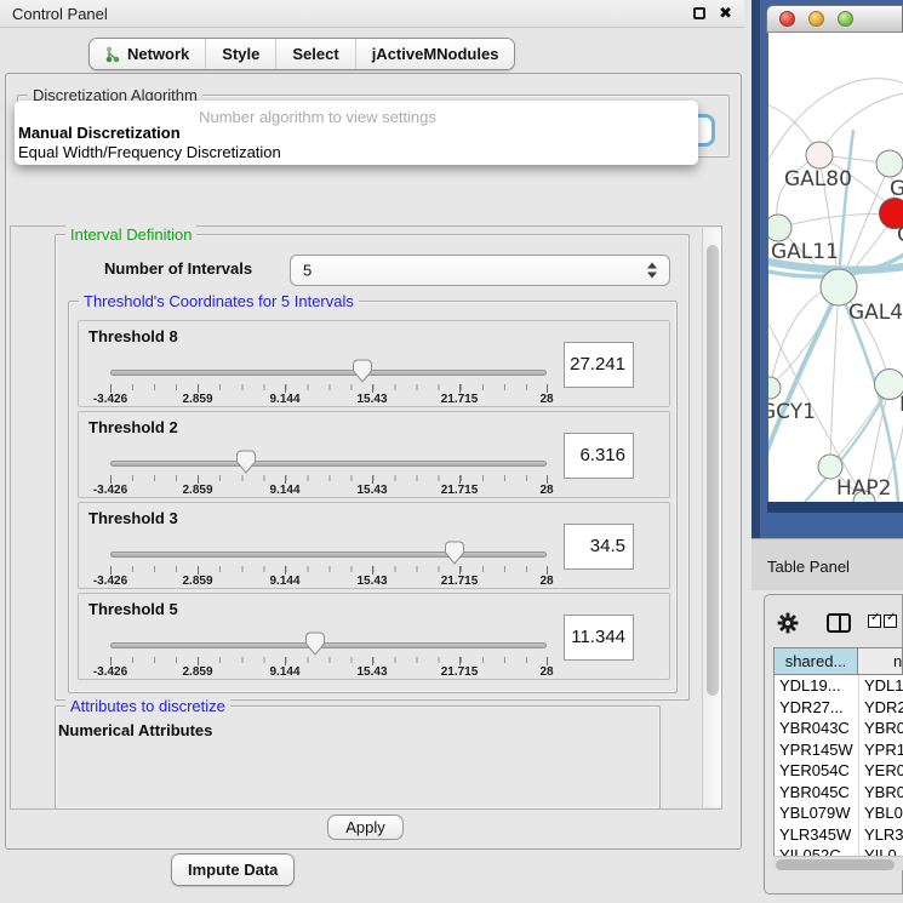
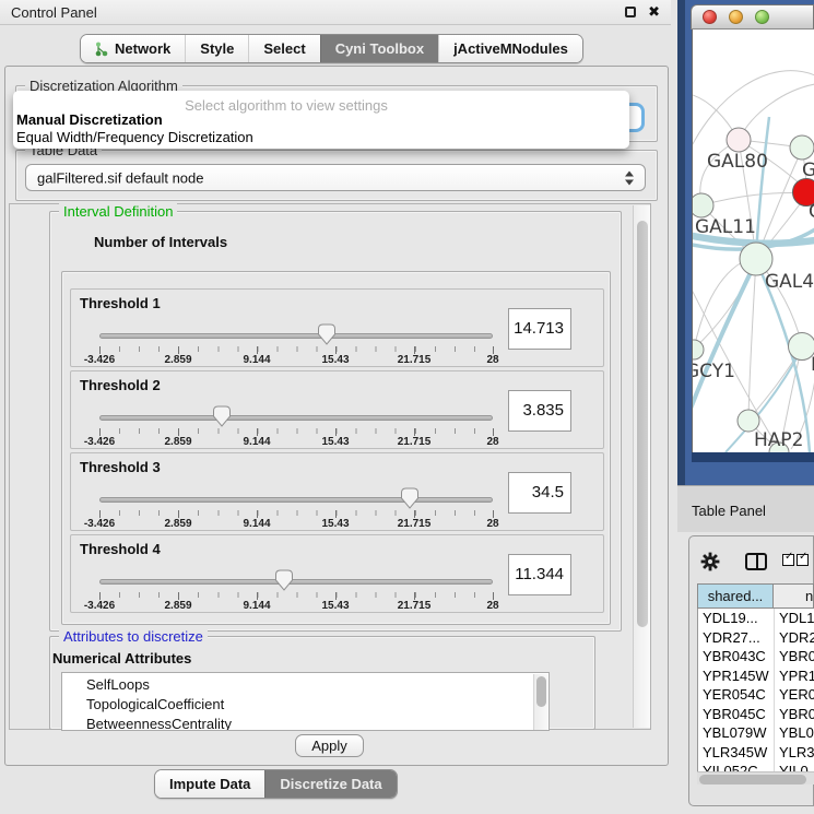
  Control Panel
  ✖
  Network
  Style
  Select
+ Cyni Toolbox
  jActiveMNodules
  Discretization Algorithm
- Number algorithm to view settings
+ Select algorithm to view settings
  Manual Discretization
  Equal Width/Frequency Discretization
+ Table Data
+ galFiltered.sif default node
  Interval Definition
  Number of Intervals
- 5
- Threshold's Coordinates for 5 Intervals
- Threshold 8
+ Threshold 1
  -3.426
  2.859
  9.144
  15.43
  21.715
  28
- 27.241
+ 14.713
  Threshold 2
  -3.426
  2.859
  9.144
  15.43
  21.715
  28
- 6.316
+ 3.835
  Threshold 3
  -3.426
  2.859
  9.144
  15.43
  21.715
  28
  34.5
- Threshold 5
+ Threshold 4
  -3.426
  2.859
  9.144
  15.43
  21.715
  28
  11.344
  Attributes to discretize
  Numerical Attributes
+ SelfLoops
+ TopologicalCoefficient
+ BetweennessCentrality
  Apply
  Impute Data
+ Discretize Data
  GAL80
  GAL11
  GAL4
  GCY1
  HAP2
  Table Panel
  ✓
  ✓
  shared...
  YDL19...
  YDL1
  YDR27...
  YDR2
  YBR043C
  YBR0
  YPR145W
  YPR1
  YER054C
  YER0
  YBR045C
  YBR0
  YBL079W
  YBL0
  YLR345W
  YLR3
